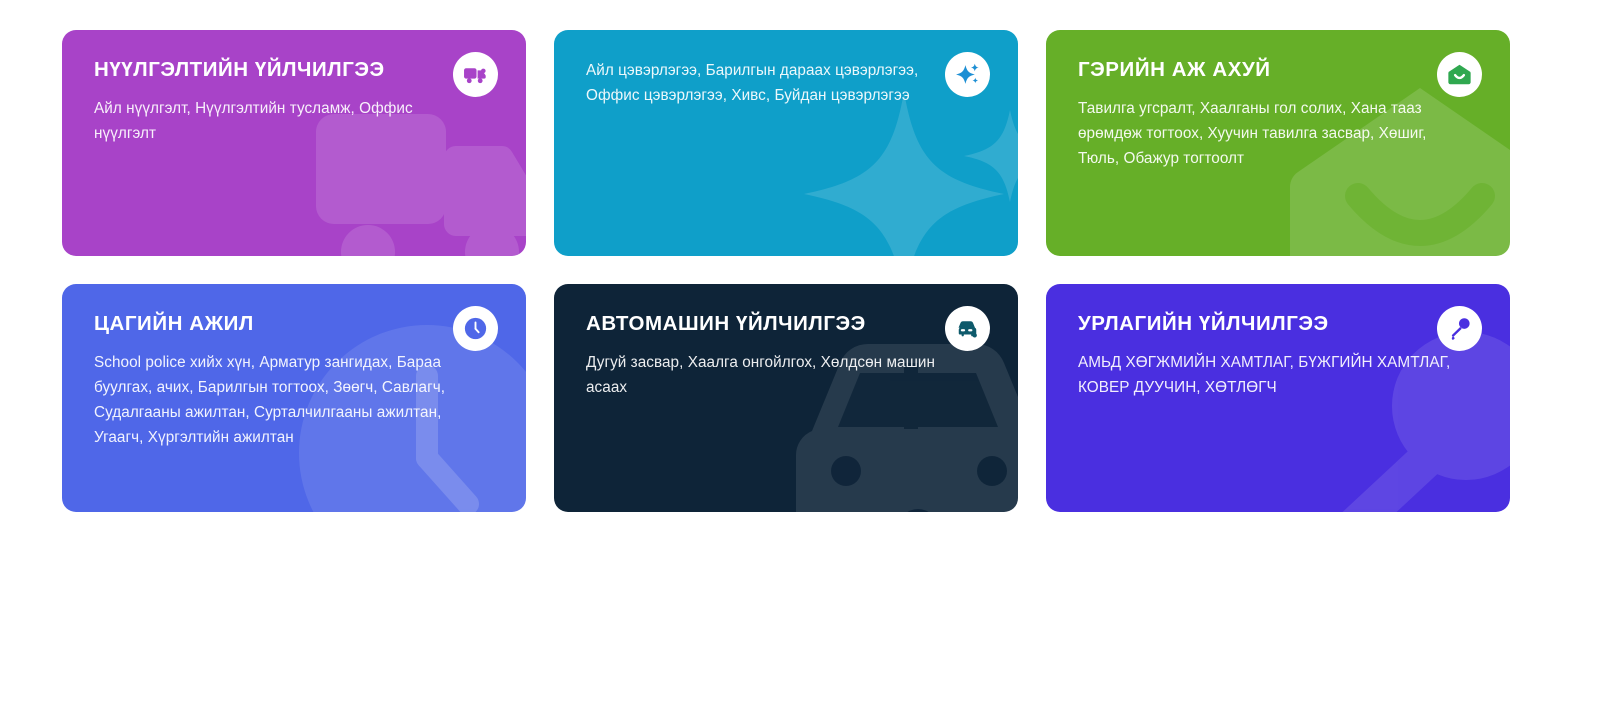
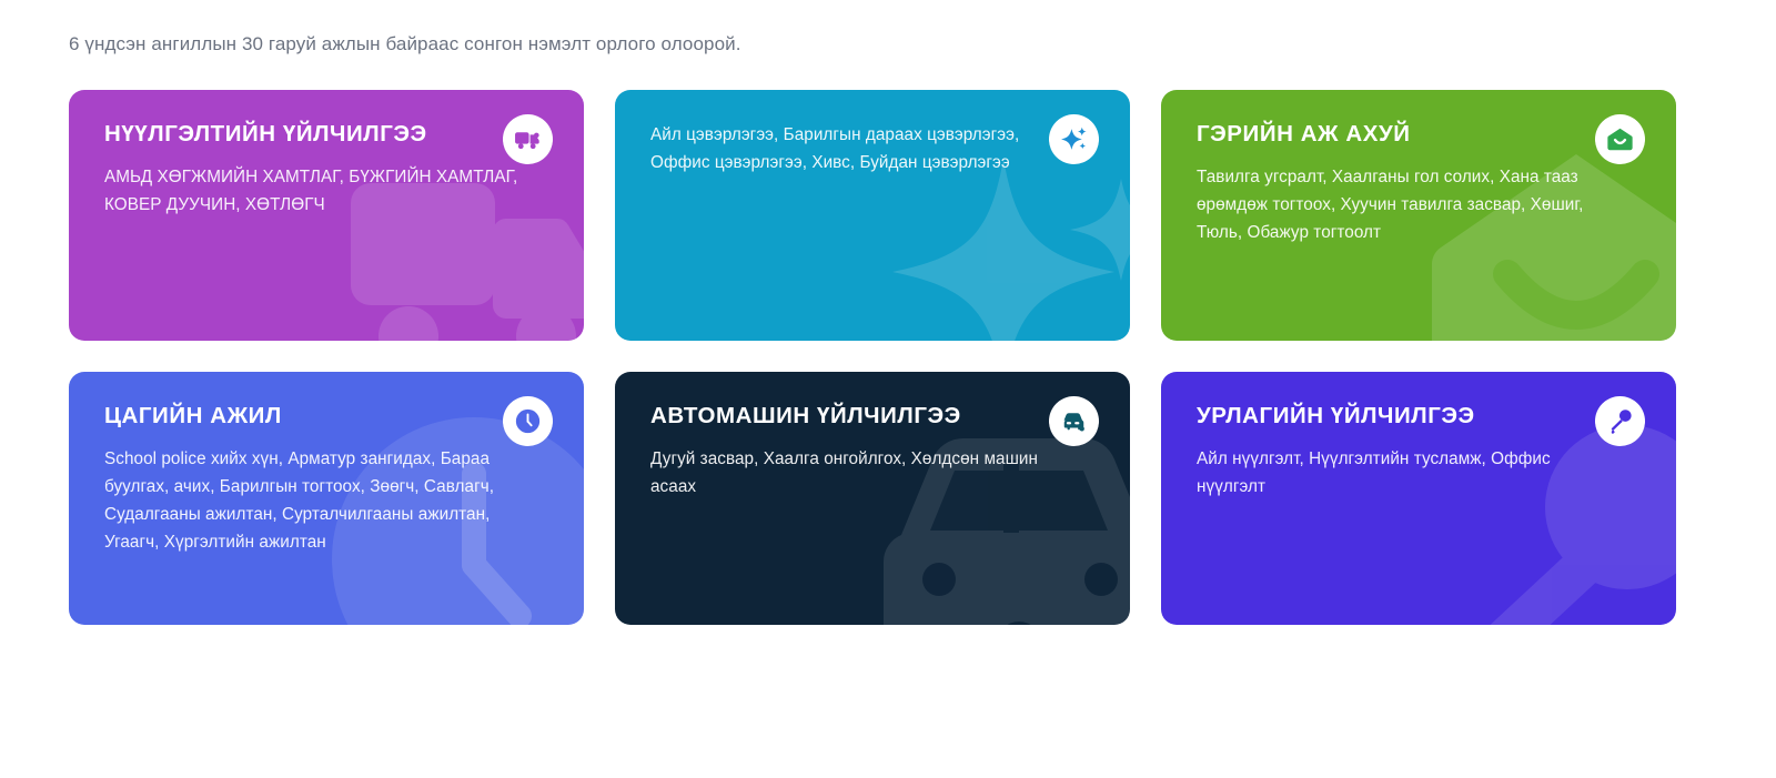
+ 6 үндсэн ангиллын 30 гаруй ажлын байраас сонгон нэмэлт орлого олоорой.
  НҮҮЛГЭЛТИЙН ҮЙЛЧИЛГЭЭ
- Айл нүүлгэлт, Нүүлгэлтийн тусламж, Оффис нүүлгэлт
+ АМЬД ХӨГЖМИЙН ХАМТЛАГ, БҮЖГИЙН ХАМТЛАГ, КОВЕР ДУУЧИН, ХӨТЛӨГЧ
  Айл цэвэрлэгээ, Барилгын дараах цэвэрлэгээ, Оффис цэвэрлэгээ, Хивс, Буйдан цэвэрлэгээ
  ГЭРИЙН АЖ АХУЙ
  Тавилга угсралт, Хаалганы гол солих, Хана тааз өрөмдөж тогтоох, Хуучин тавилга засвар, Хөшиг, Тюль, Обажур тогтоолт
  ЦАГИЙН АЖИЛ
  School police хийх хүн, Арматур зангидах, Бараа буулгах, ачих, Барилгын тогтоох, Зөөгч, Савлагч, Судалгааны ажилтан, Сурталчилгааны ажилтан, Угаагч, Хүргэлтийн ажилтан
  АВТОМАШИН ҮЙЛЧИЛГЭЭ
  Дугуй засвар, Хаалга онгойлгох, Хөлдсөн машин асаах
  УРЛАГИЙН ҮЙЛЧИЛГЭЭ
- АМЬД ХӨГЖМИЙН ХАМТЛАГ, БҮЖГИЙН ХАМТЛАГ, КОВЕР ДУУЧИН, ХӨТЛӨГЧ
+ Айл нүүлгэлт, Нүүлгэлтийн тусламж, Оффис нүүлгэлт
